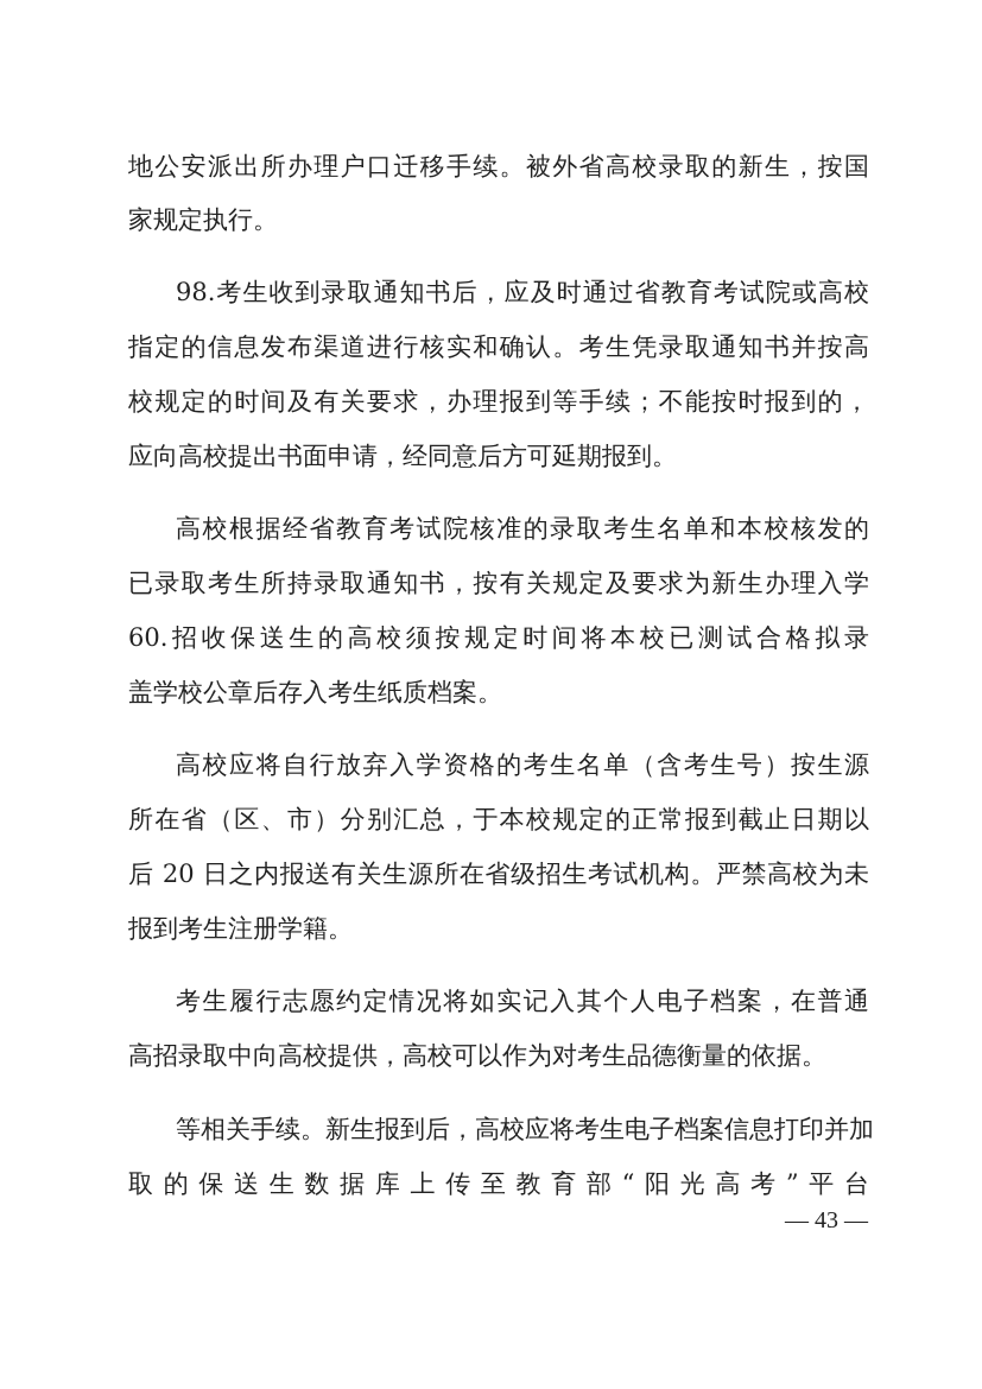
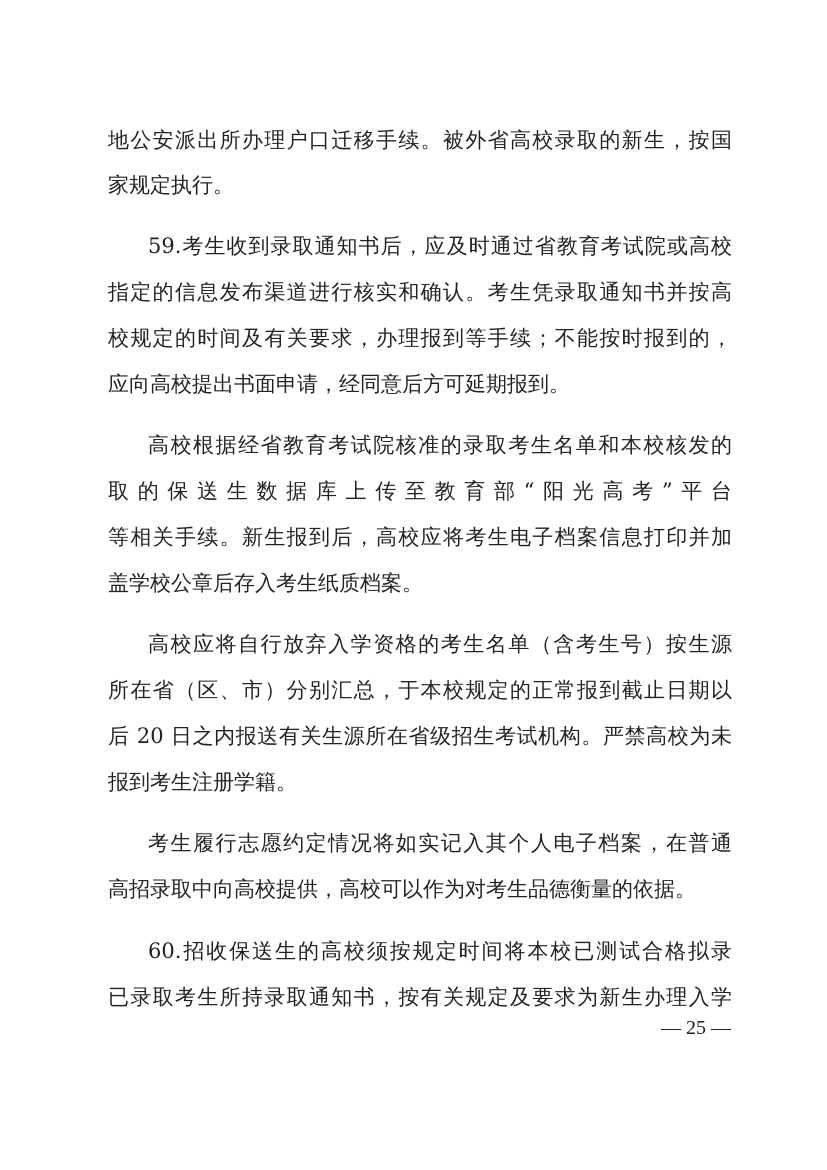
  地公安派出所办理户口迁移手续。被外省高校录取的新生，按国
  家规定执行。
- 98.考生收到录取通知书后，应及时通过省教育考试院或高校
+ 59.考生收到录取通知书后，应及时通过省教育考试院或高校
  指定的信息发布渠道进行核实和确认。考生凭录取通知书并按高
  校规定的时间及有关要求，办理报到等手续；不能按时报到的，
  应向高校提出书面申请，经同意后方可延期报到。
  高校根据经省教育考试院核准的录取考生名单和本校核发的
- 已录取考生所持录取通知书，按有关规定及要求为新生办理入学
+ 取的保送生数据库上传至教育部“阳光高考”平台
- 60.招收保送生的高校须按规定时间将本校已测试合格拟录
+ 等相关手续。新生报到后，高校应将考生电子档案信息打印并加
  盖学校公章后存入考生纸质档案。
  高校应将自行放弃入学资格的考生名单（含考生号）按生源
  所在省（区、市）分别汇总，于本校规定的正常报到截止日期以
  后 20 日之内报送有关生源所在省级招生考试机构。严禁高校为未
  报到考生注册学籍。
  考生履行志愿约定情况将如实记入其个人电子档案，在普通
  高招录取中向高校提供，高校可以作为对考生品德衡量的依据。
- 等相关手续。新生报到后，高校应将考生电子档案信息打印并加
+ 60.招收保送生的高校须按规定时间将本校已测试合格拟录
- 取的保送生数据库上传至教育部“阳光高考”平台
+ 已录取考生所持录取通知书，按有关规定及要求为新生办理入学
- — 43 —
+ — 25 —
